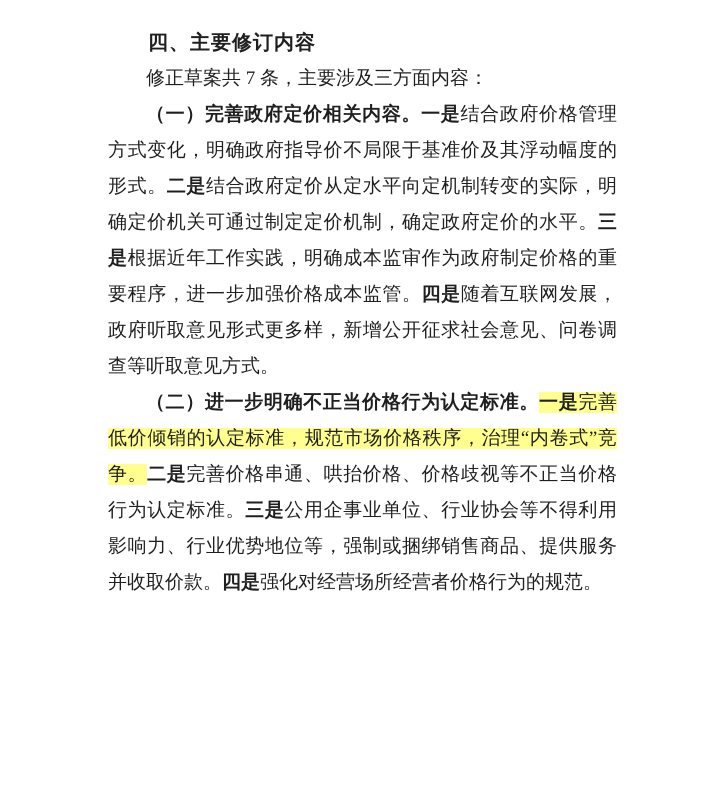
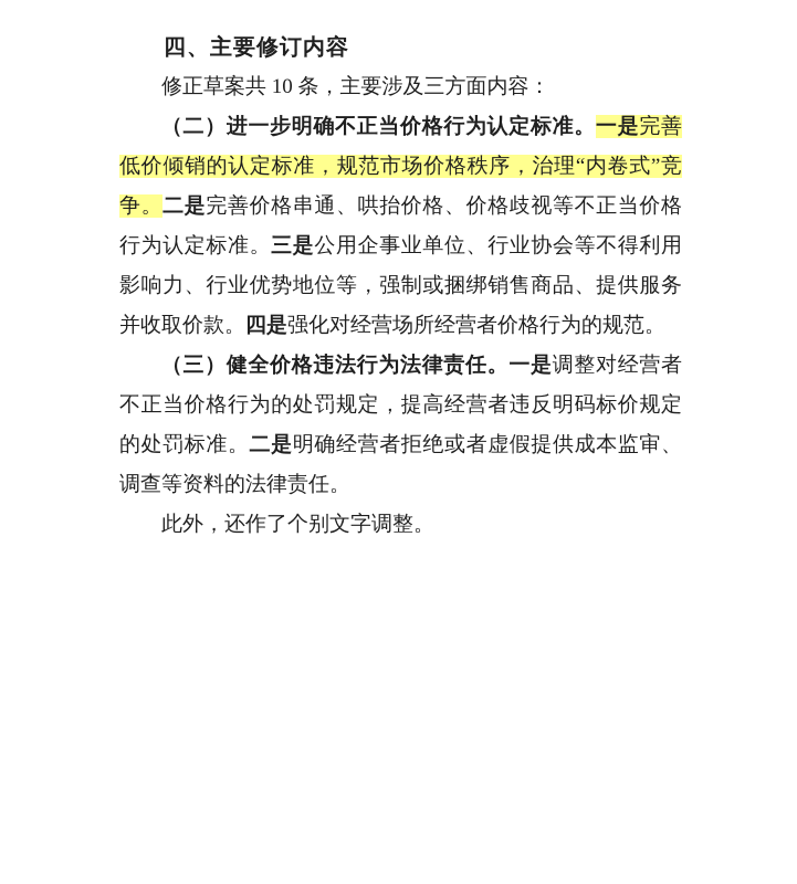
  四、主要修订内容
- 修正草案共 7 条，主要涉及三方面内容：
+ 修正草案共 10 条，主要涉及三方面内容：
- （一）完善政府定价相关内容。一是结合政府价格管理方式变化，明确政府指导价不局限于基准价及其浮动幅度的形式。二是结合政府定价从定水平向定机制转变的实际，明确定价机关可通过制定定价机制，确定政府定价的水平。三是根据近年工作实践，明确成本监审作为政府制定价格的重要程序，进一步加强价格成本监管。四是随着互联网发展，政府听取意见形式更多样，新增公开征求社会意见、问卷调查等听取意见方式。
  （二）进一步明确不正当价格行为认定标准。一是完善低价倾销的认定标准，规范市场价格秩序，治理“内卷式”竞争。二是完善价格串通、哄抬价格、价格歧视等不正当价格行为认定标准。三是公用企事业单位、行业协会等不得利用影响力、行业优势地位等，强制或捆绑销售商品、提供服务并收取价款。四是强化对经营场所经营者价格行为的规范。
+ （三）健全价格违法行为法律责任。一是调整对经营者不正当价格行为的处罚规定，提高经营者违反明码标价规定的处罚标准。二是明确经营者拒绝或者虚假提供成本监审、调查等资料的法律责任。
+ 此外，还作了个别文字调整。
